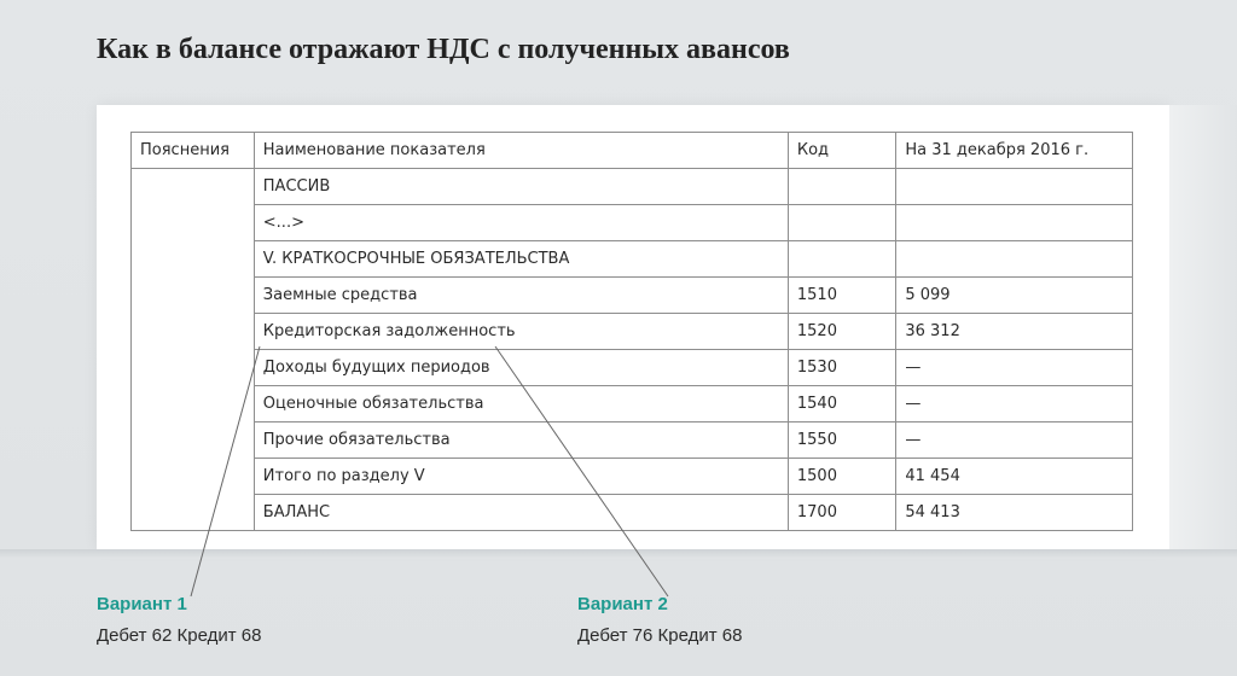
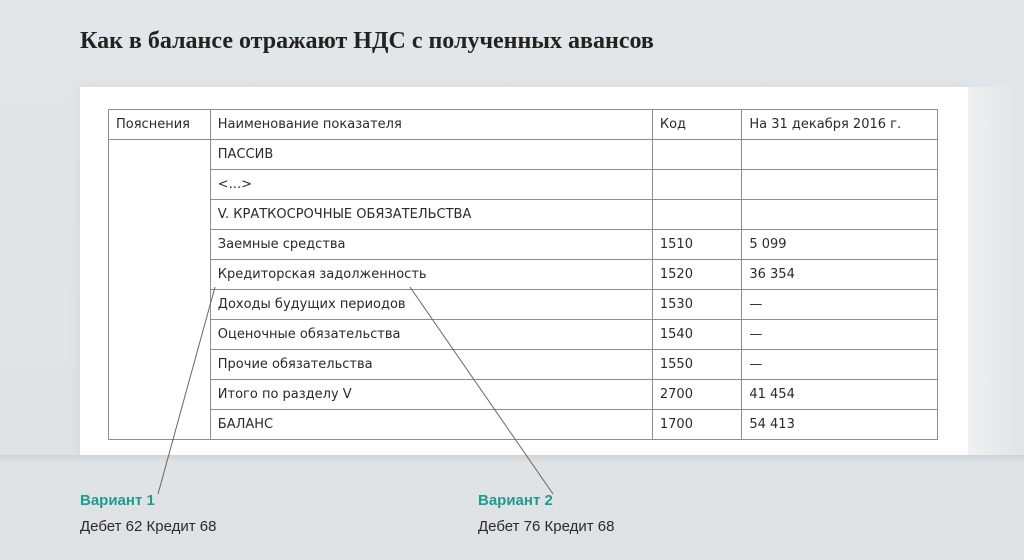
  Как в балансе отражают НДС с полученных авансов
  Пояснения	Наименование показателя	Код	На 31 декабря 2016 г.
  	ПАССИВ
  <...>
  V. КРАТКОСРОЧНЫЕ ОБЯЗАТЕЛЬСТВА
  Заемные средства	1510	5 099
- Кредиторская задолженность	1520	36 312
+ Кредиторская задолженность	1520	36 354
  Доходы будущих периодов	1530	—
  Оценочные обязательства	1540	—
  Прочие обязательства	1550	—
- Итого по разделу V	1500	41 454
+ Итого по разделу V	2700	41 454
  БАЛАНС	1700	54 413
  Вариант 1
  Дебет 62 Кредит 68
  Вариант 2
  Дебет 76 Кредит 68
